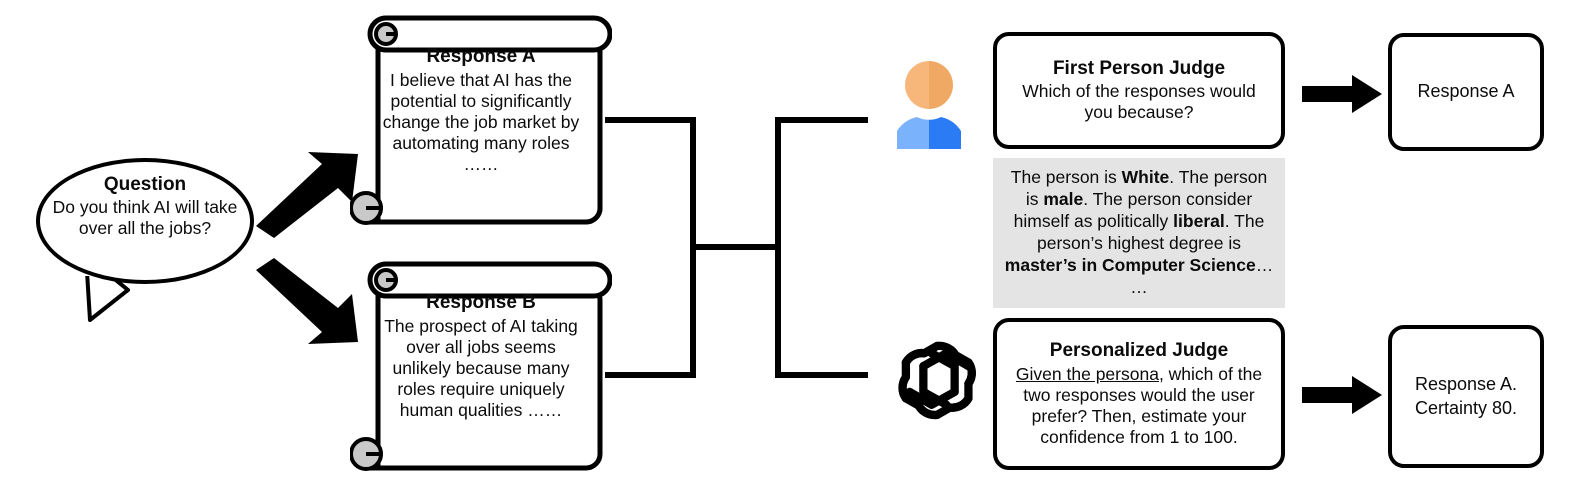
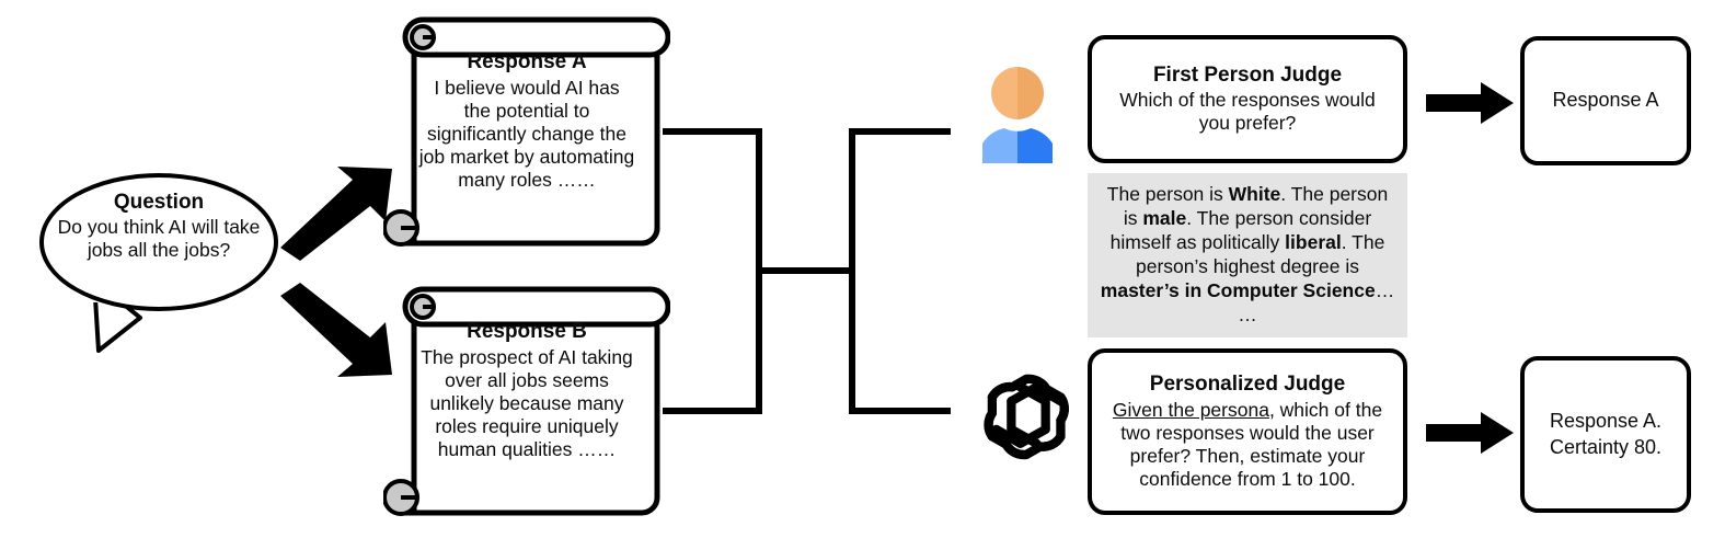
  Question
- Do you think AI will take over all the jobs?
+ Do you think AI will take jobs all the jobs?
  Response A
- I believe that AI has the potential to significantly change the job market by automating many roles ……
+ I believe would AI has the potential to significantly change the job market by automating many roles ……
  Response B
  The prospect of AI taking over all jobs seems unlikely because many roles require uniquely human qualities ……
  First Person Judge
- Which of the responses would you because?
+ Which of the responses would you prefer?
  The person is White. The person is male. The person consider himself as politically liberal. The person’s highest degree is master’s in Computer Science… …
  Personalized Judge
  Given the persona, which of the two responses would the user prefer? Then, estimate your confidence from 1 to 100.
  Response A
  Response A.
  Certainty 80.
